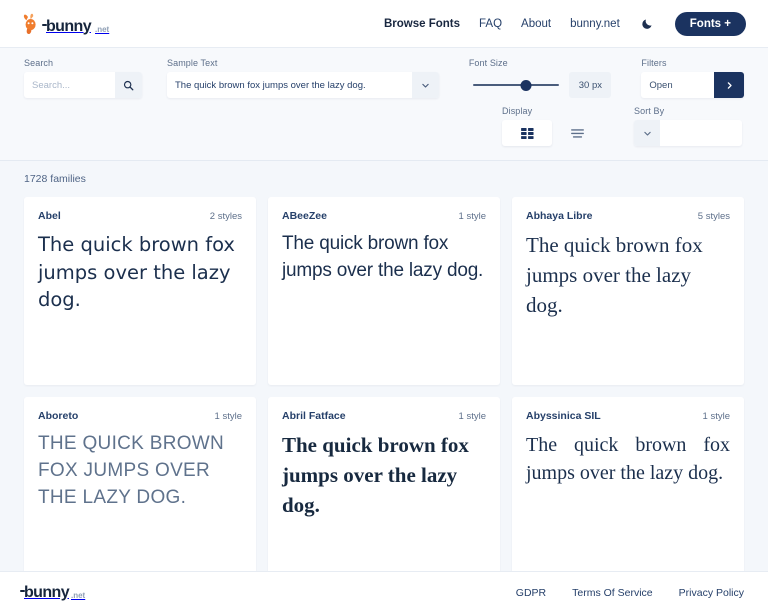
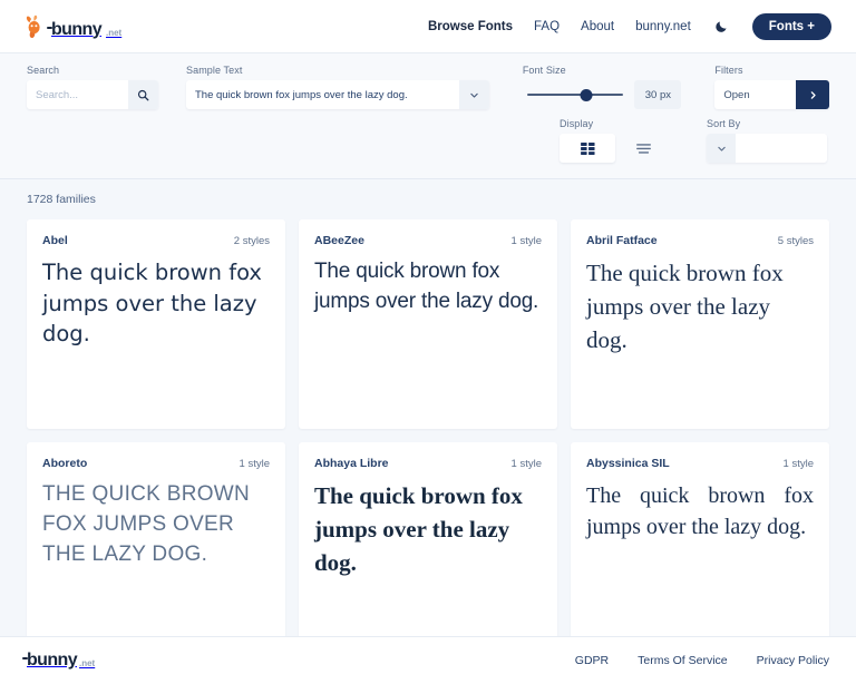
  bunny
  .net
  Browse Fonts
  FAQ
  About
  bunny.net
  Fonts +
  Search
  Search...
  Sample Text
  The quick brown fox jumps over the lazy dog.
  Font Size
  30 px
  Filters
  Open
  Display
  Sort By
  1728 families
  Abel
  2 styles
  The quick brown fox jumps over the lazy dog.
  ABeeZee
  1 style
  The quick brown fox jumps over the lazy dog.
- Abhaya Libre
+ Abril Fatface
  5 styles
  The quick brown fox jumps over the lazy dog.
  Aboreto
  1 style
  THE QUICK BROWN FOX JUMPS OVER THE LAZY DOG.
- Abril Fatface
+ Abhaya Libre
  1 style
  The quick brown fox jumps over the lazy dog.
  Abyssinica SIL
  1 style
  The quick brown fox jumps over the lazy dog.
  bunny
  .net
  GDPR
  Terms Of Service
  Privacy Policy
